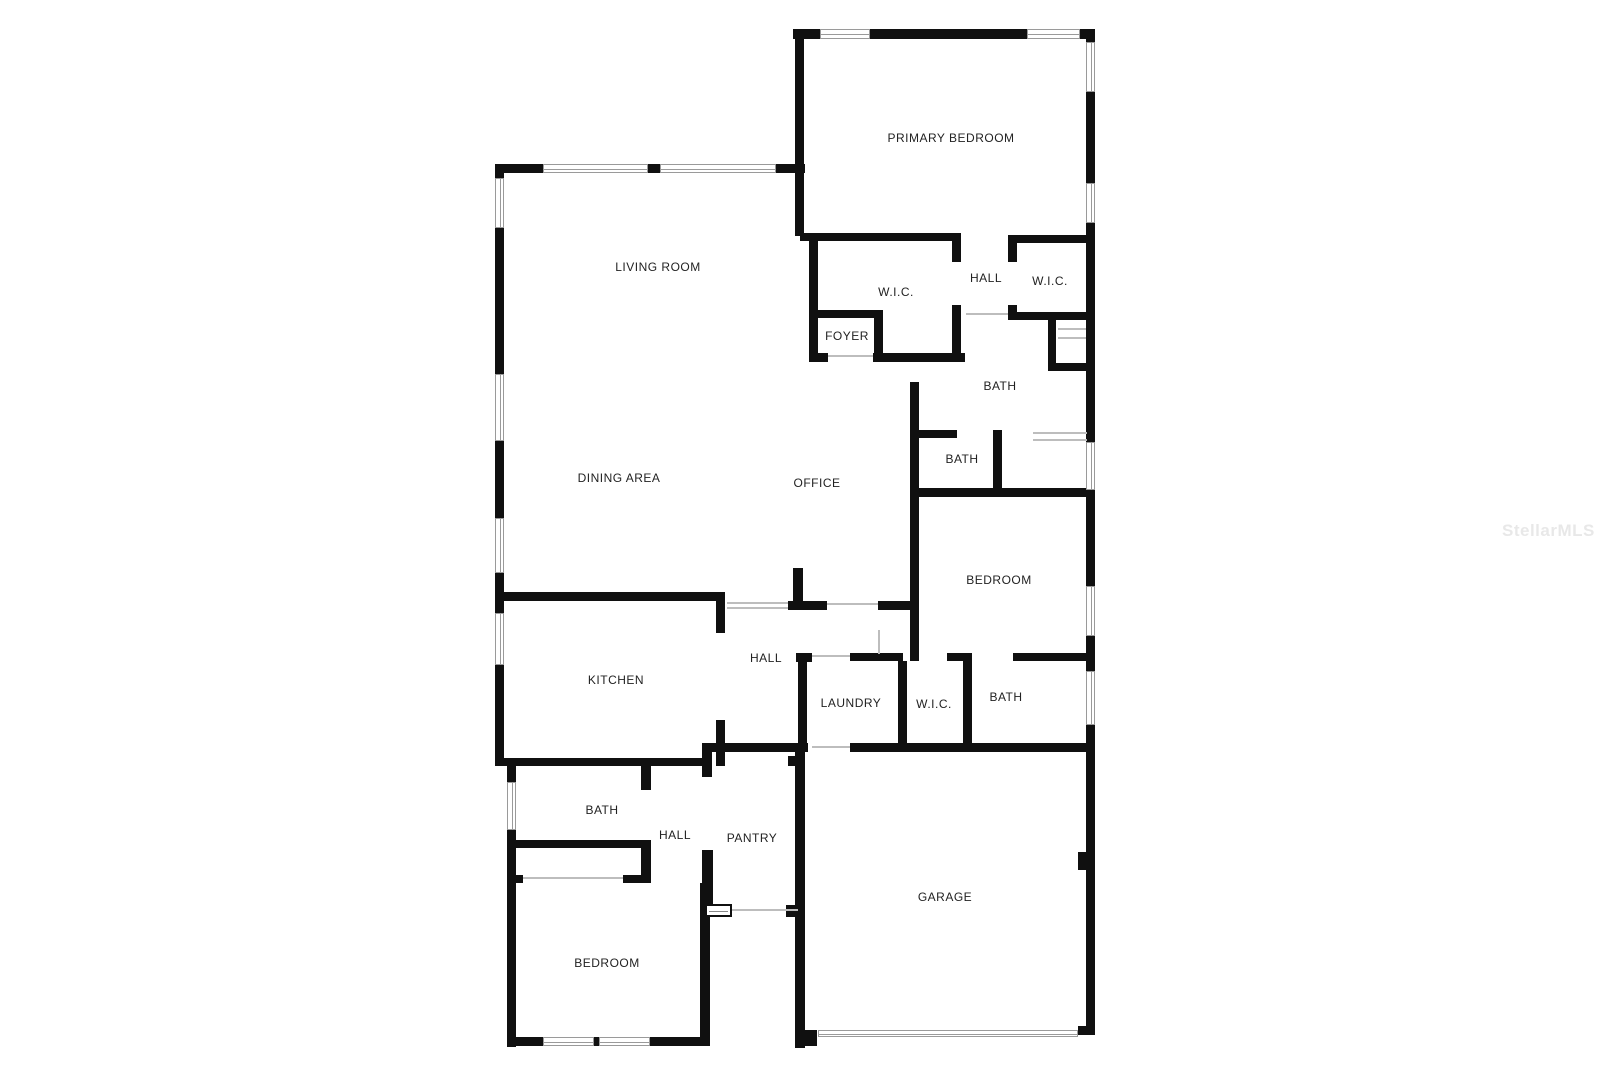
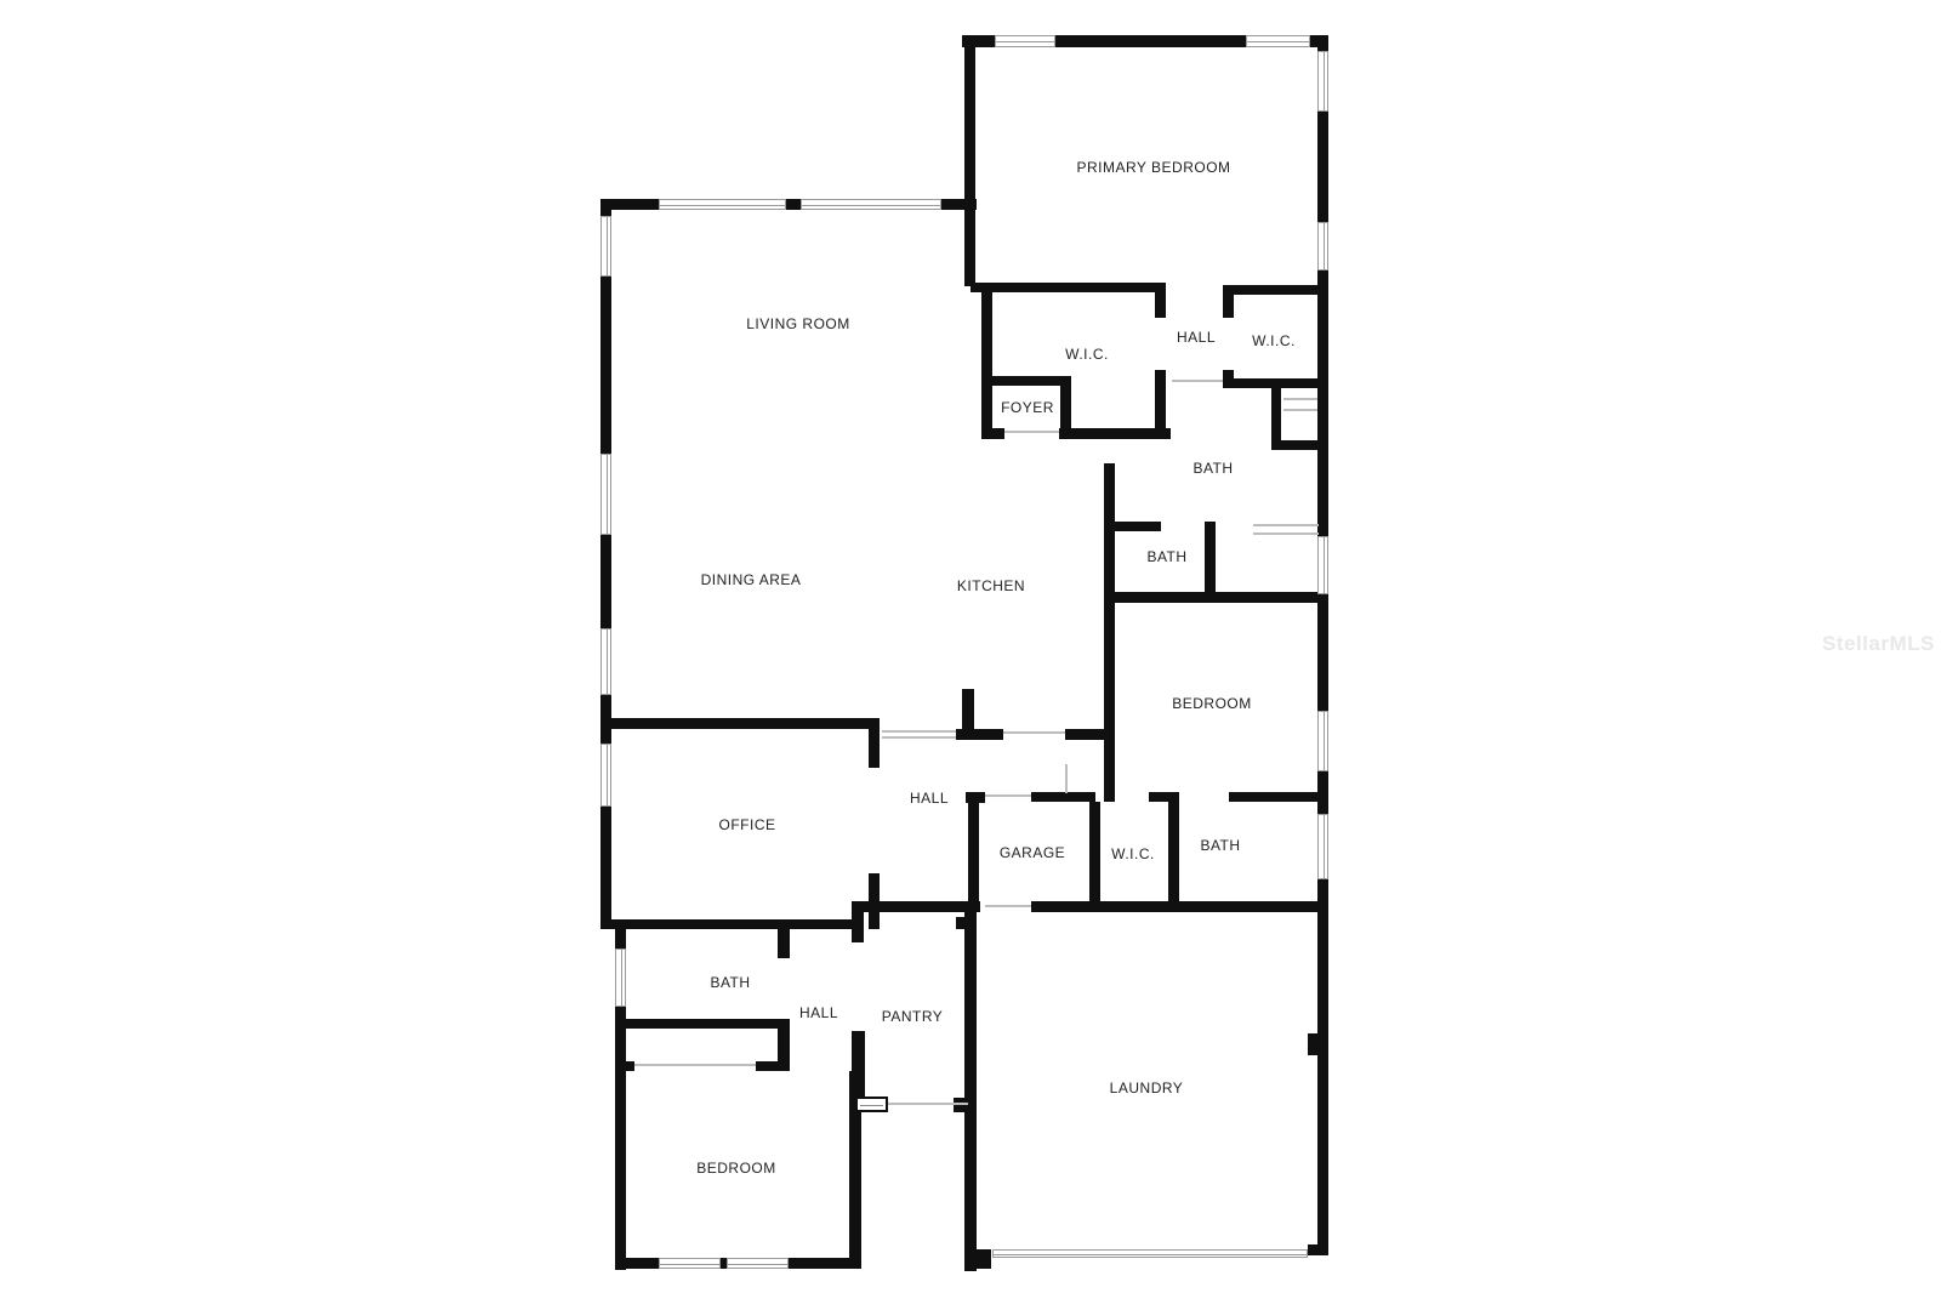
  PRIMARY BEDROOM
  LIVING ROOM
  W.I.C.
  HALL
  W.I.C.
  FOYER
  BATH
  BATH
  DINING AREA
- OFFICE
+ KITCHEN
  BEDROOM
- KITCHEN
+ OFFICE
  HALL
- LAUNDRY
+ GARAGE
  W.I.C.
  BATH
  BATH
  HALL
  PANTRY
  BEDROOM
- GARAGE
+ LAUNDRY
